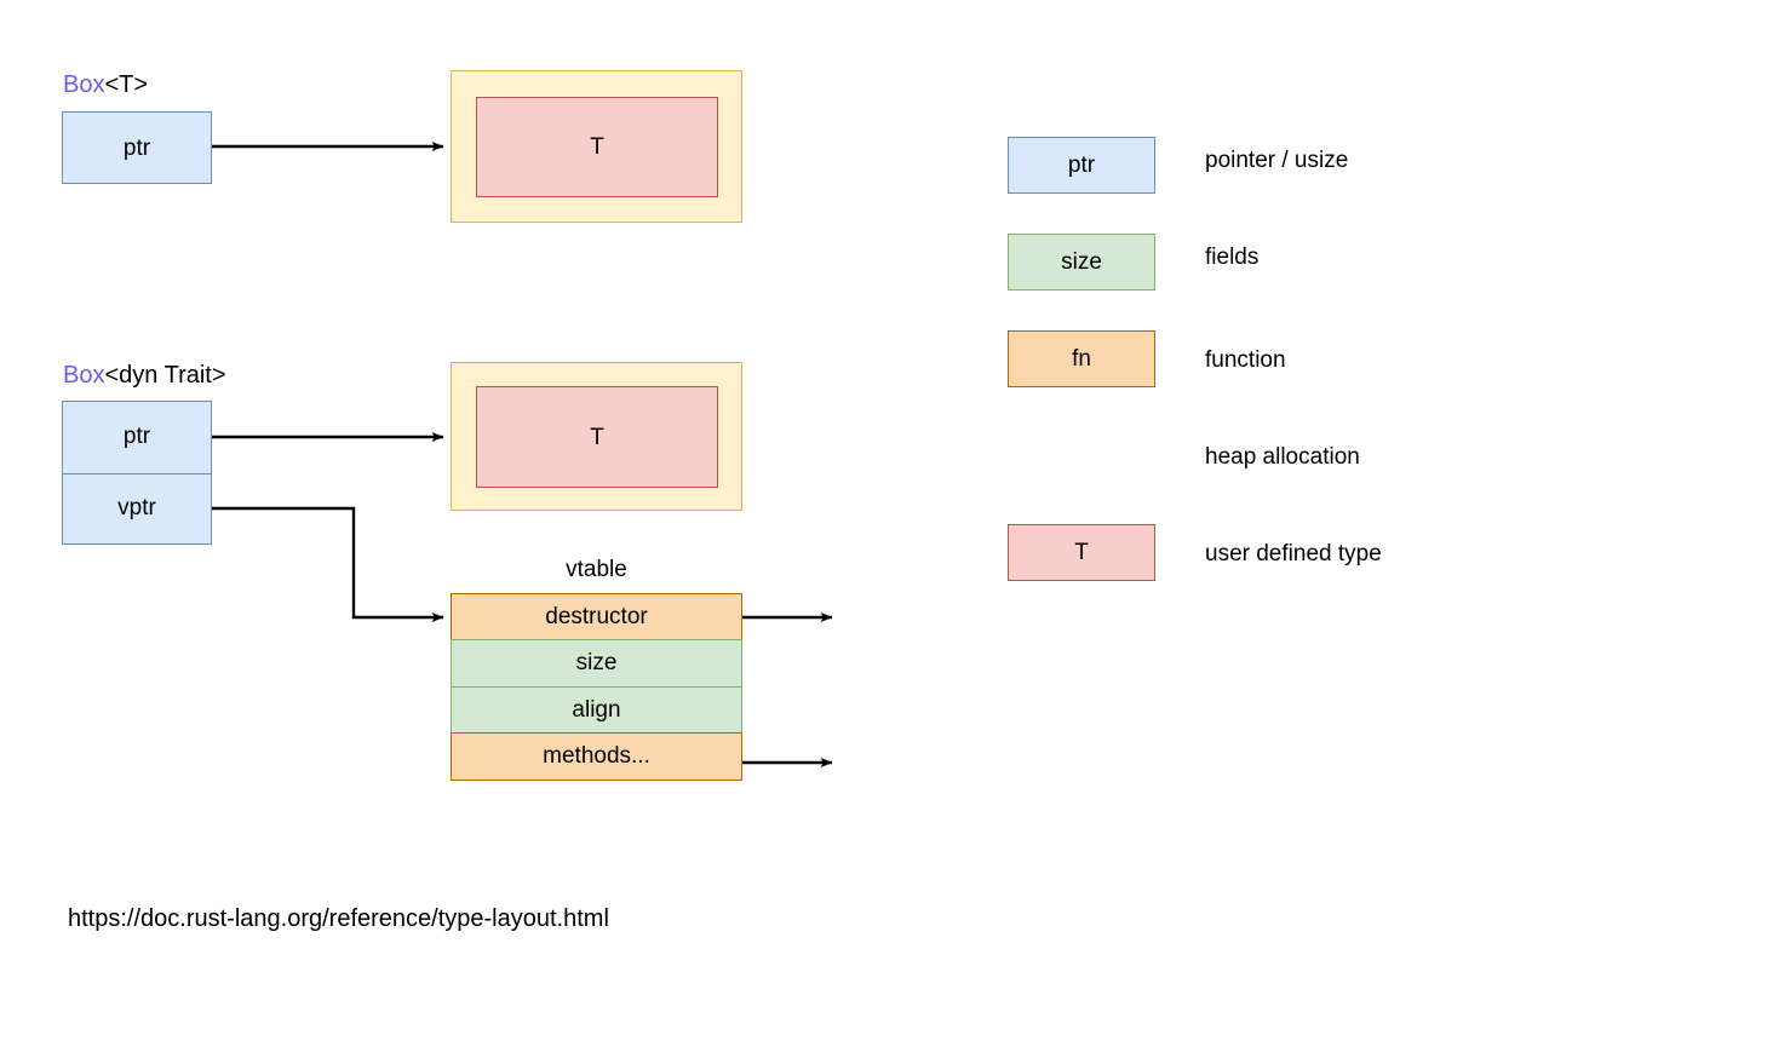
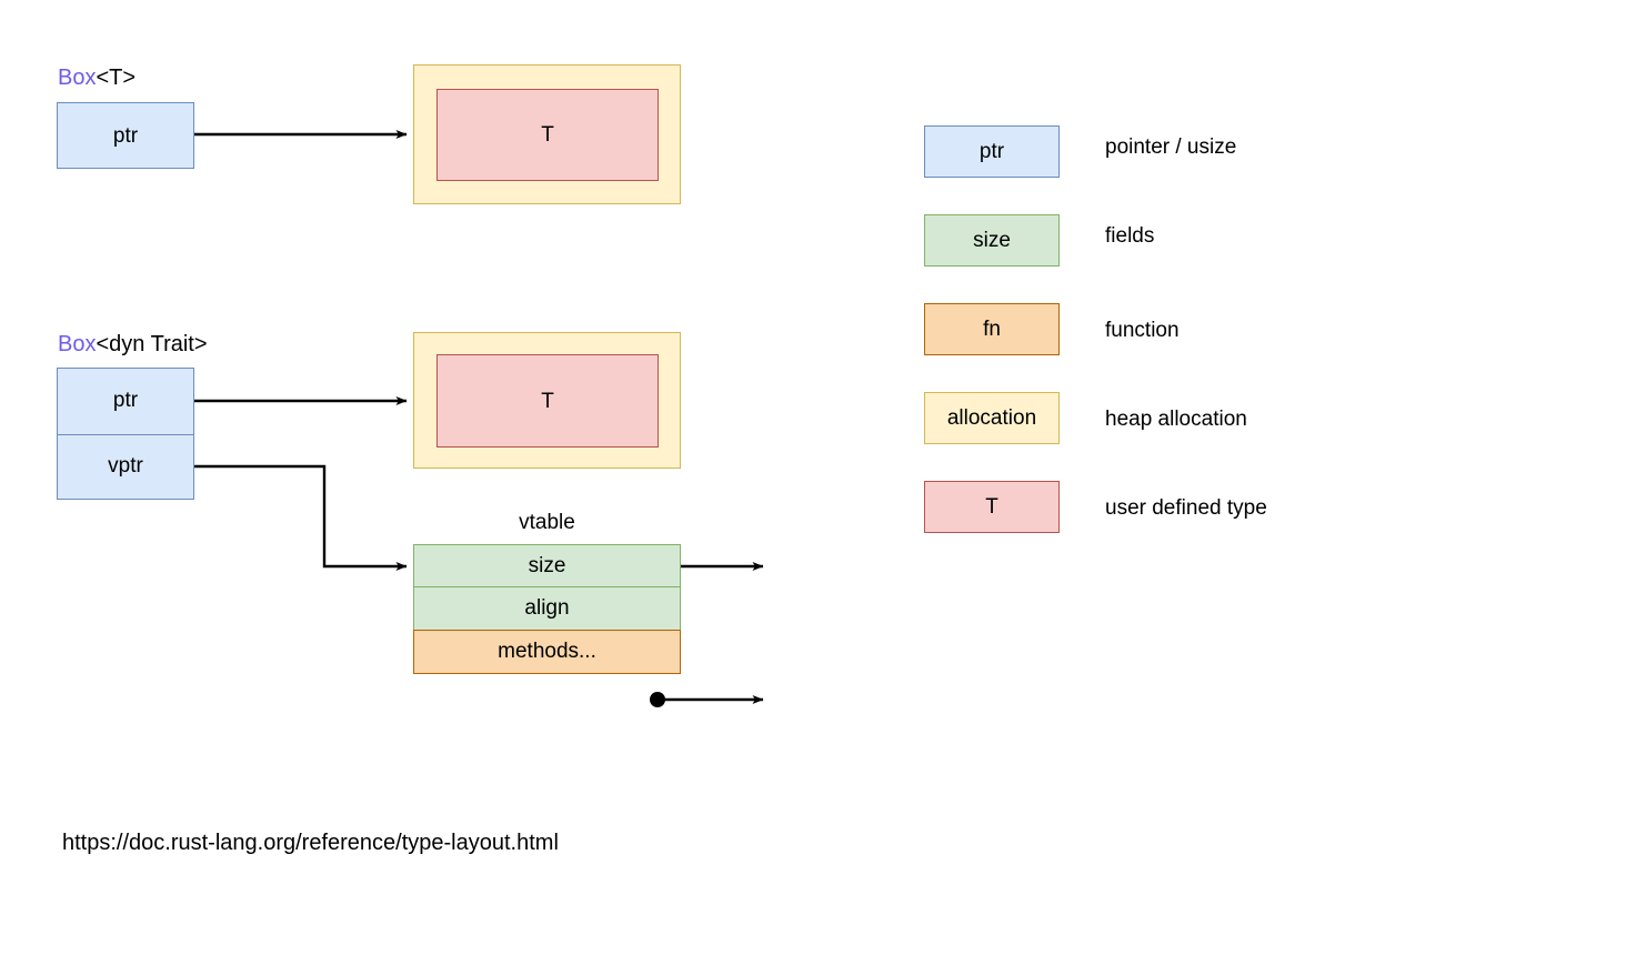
  Box<T>
  ptr
  T
  Box<dyn Trait>
  ptr
  vptr
  T
  vtable
- destructor
  size
  align
  methods...
  ptr
  pointer / usize
  size
  fields
  fn
  function
+ allocation
  heap allocation
  T
  user defined type
  https://doc.rust-lang.org/reference/type-layout.html
